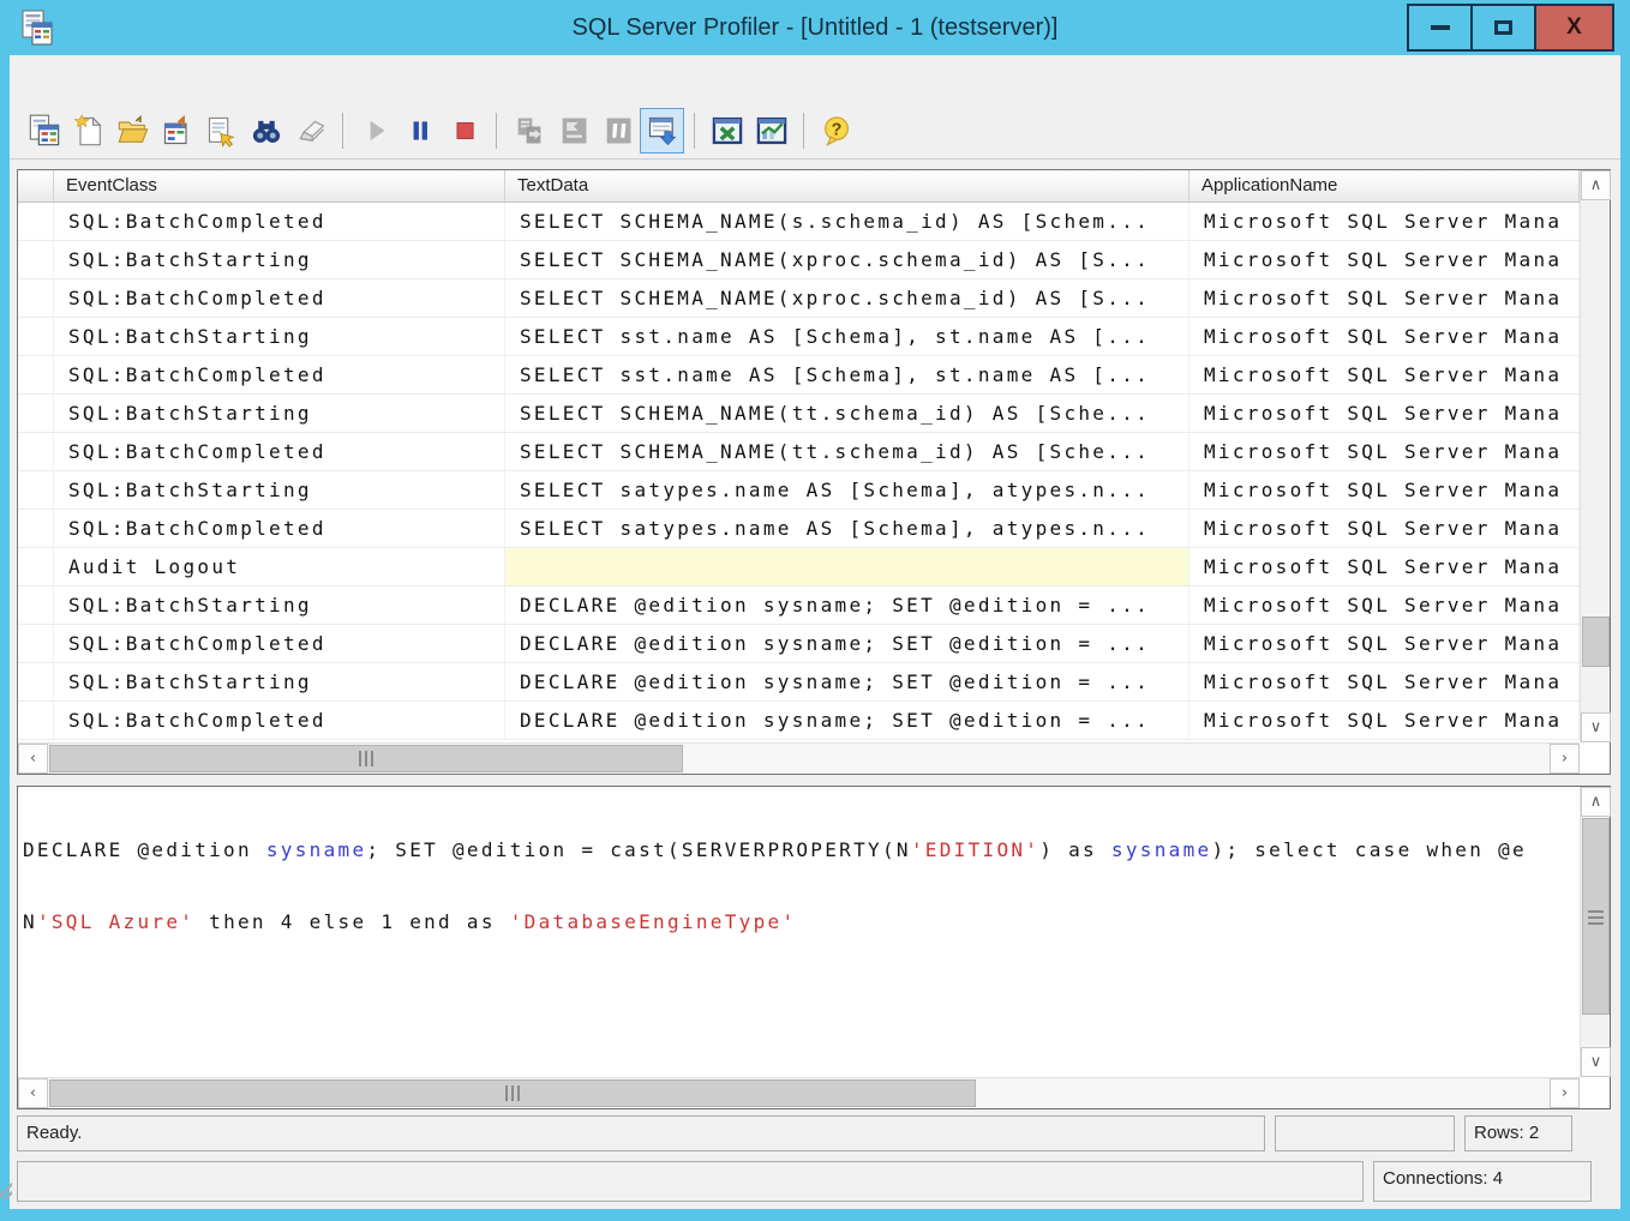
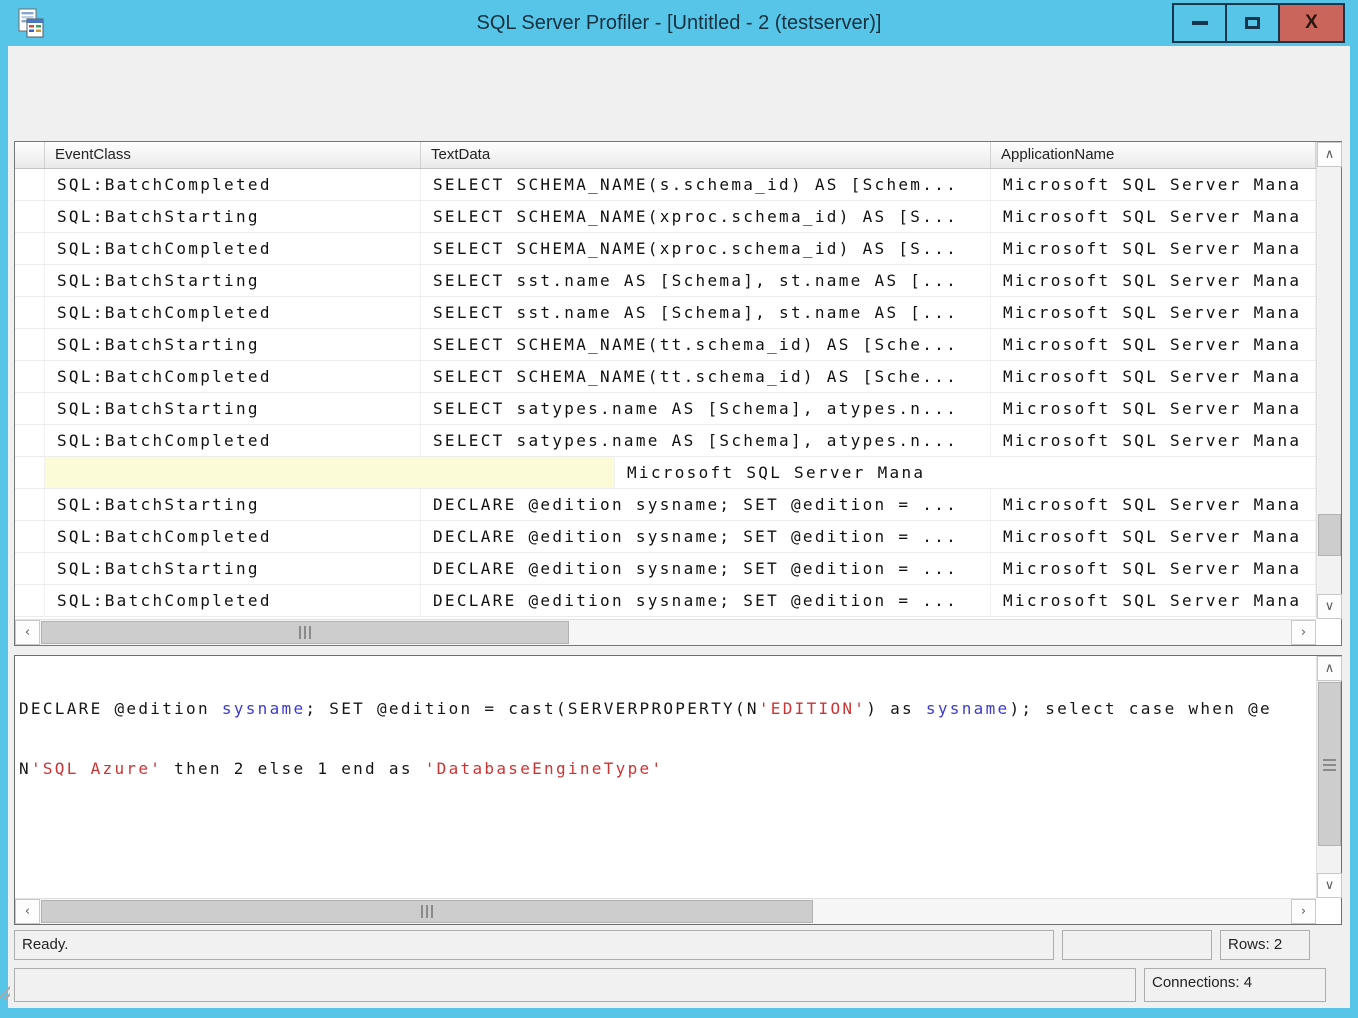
- SQL Server Profiler - [Untitled - 1 (testserver)]
+ SQL Server Profiler - [Untitled - 2 (testserver)]
  X
- ?
  EventClass
  TextData
  ApplicationName
  SQL:BatchCompleted
  SELECT SCHEMA_NAME(s.schema_id) AS [Schem...
  Microsoft SQL Server Mana
  SQL:BatchStarting
  SELECT SCHEMA_NAME(xproc.schema_id) AS [S...
  Microsoft SQL Server Mana
  SQL:BatchCompleted
  SELECT SCHEMA_NAME(xproc.schema_id) AS [S...
  Microsoft SQL Server Mana
  SQL:BatchStarting
  SELECT sst.name AS [Schema], st.name AS [...
  Microsoft SQL Server Mana
  SQL:BatchCompleted
  SELECT sst.name AS [Schema], st.name AS [...
  Microsoft SQL Server Mana
  SQL:BatchStarting
  SELECT SCHEMA_NAME(tt.schema_id) AS [Sche...
  Microsoft SQL Server Mana
  SQL:BatchCompleted
  SELECT SCHEMA_NAME(tt.schema_id) AS [Sche...
  Microsoft SQL Server Mana
  SQL:BatchStarting
  SELECT satypes.name AS [Schema], atypes.n...
  Microsoft SQL Server Mana
  SQL:BatchCompleted
  SELECT satypes.name AS [Schema], atypes.n...
  Microsoft SQL Server Mana
- Audit Logout
  Microsoft SQL Server Mana
  SQL:BatchStarting
  DECLARE @edition sysname; SET @edition = ...
  Microsoft SQL Server Mana
  SQL:BatchCompleted
  DECLARE @edition sysname; SET @edition = ...
  Microsoft SQL Server Mana
  SQL:BatchStarting
  DECLARE @edition sysname; SET @edition = ...
  Microsoft SQL Server Mana
  SQL:BatchCompleted
  DECLARE @edition sysname; SET @edition = ...
  Microsoft SQL Server Mana
  ∧
  ∨
  ‹
  ›
  DECLARE @edition sysname; SET @edition = cast(SERVERPROPERTY(N'EDITION') as sysname); select case when @e
- N'SQL Azure' then 4 else 1 end as 'DatabaseEngineType'
+ N'SQL Azure' then 2 else 1 end as 'DatabaseEngineType'
  ∧
  ∨
  ‹
  ›
  Ready.
  Rows: 2
  Connections: 4
